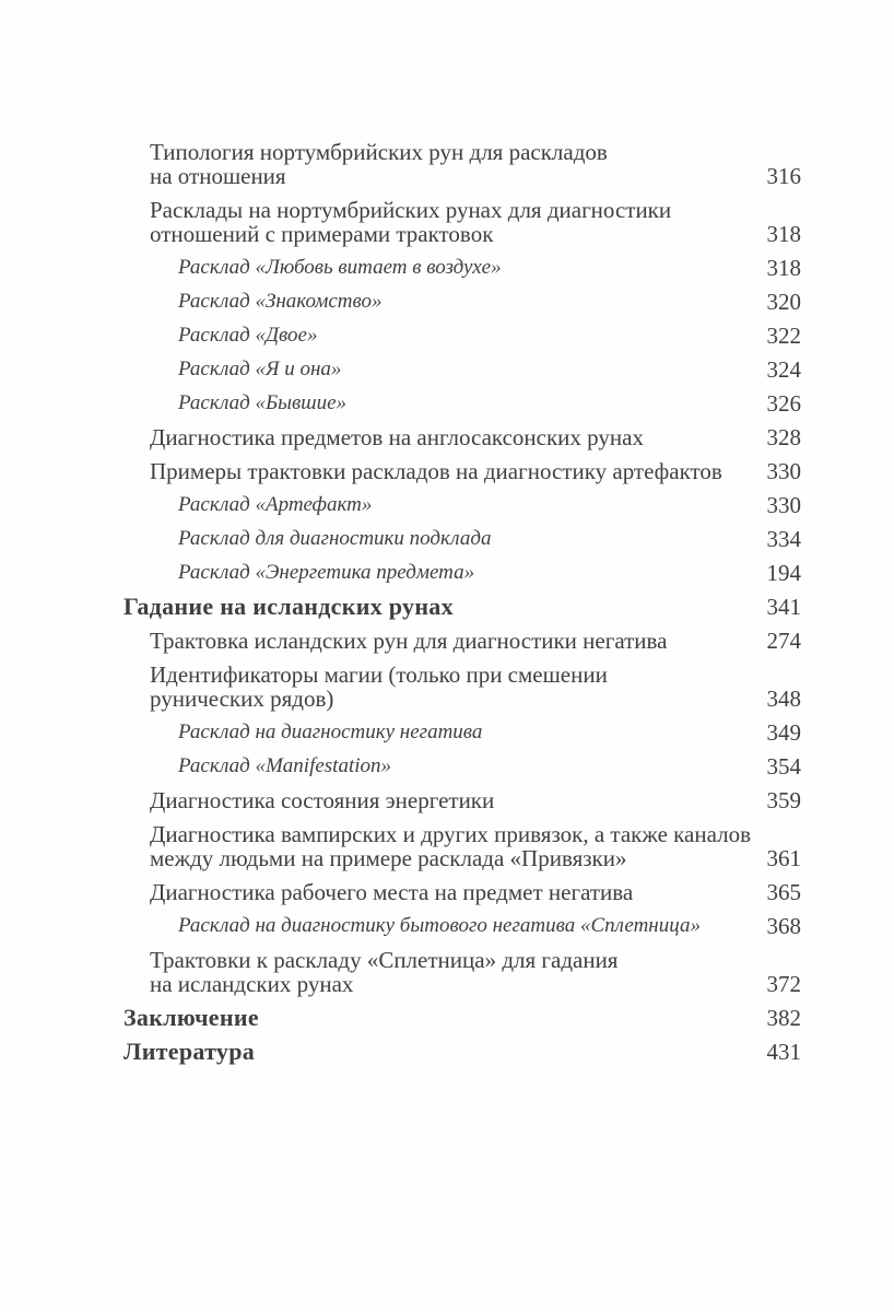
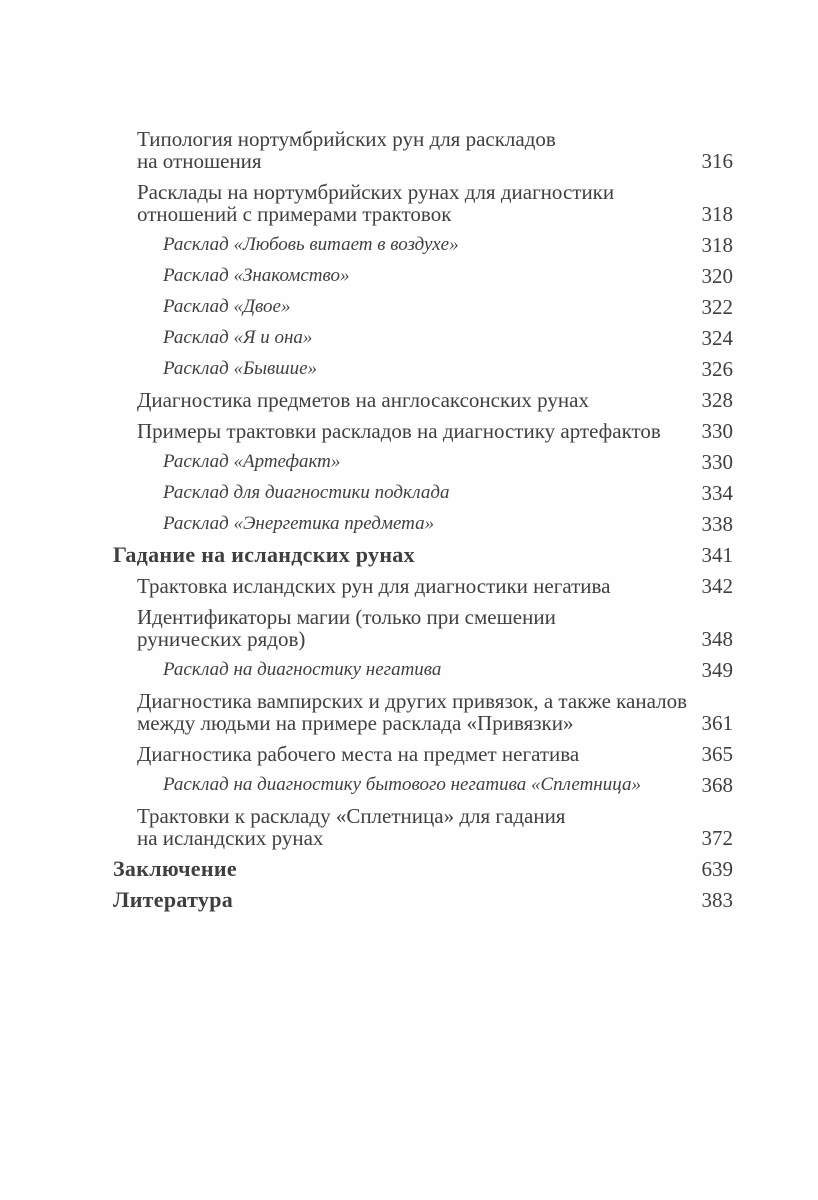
  Типология нортумбрийских рун для раскладов
  на отношения
  316
  Расклады на нортумбрийских рунах для диагностики
  отношений с примерами трактовок
  318
  Расклад «Любовь витает в воздухе»
  318
  Расклад «Знакомство»
  320
  Расклад «Двое»
  322
  Расклад «Я и она»
  324
  Расклад «Бывшие»
  326
  Диагностика предметов на англосаксонских рунах
  328
  Примеры трактовки раскладов на диагностику артефактов
  330
  Расклад «Артефакт»
  330
  Расклад для диагностики подклада
  334
  Расклад «Энергетика предмета»
- 194
+ 338
  Гадание на исландских рунах
  341
  Трактовка исландских рун для диагностики негатива
- 274
+ 342
  Идентификаторы магии (только при смешении
  рунических рядов)
  348
  Расклад на диагностику негатива
  349
- Расклад «Manifestation»
- 354
- Диагностика состояния энергетики
- 359
  Диагностика вампирских и других привязок, а также каналов
  между людьми на примере расклада «Привязки»
  361
  Диагностика рабочего места на предмет негатива
  365
  Расклад на диагностику бытового негатива «Сплетница»
  368
  Трактовки к раскладу «Сплетница» для гадания
  на исландских рунах
  372
  Заключение
- 382
+ 639
  Литература
- 431
+ 383
